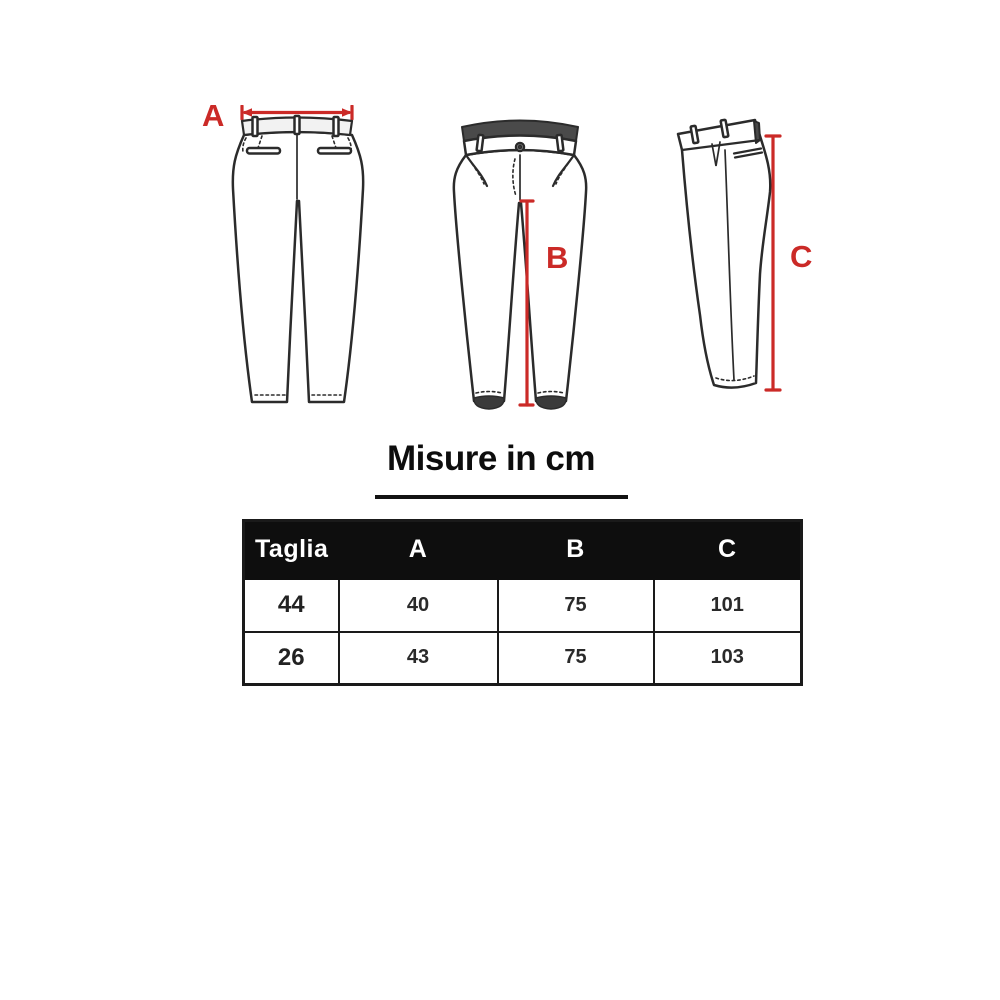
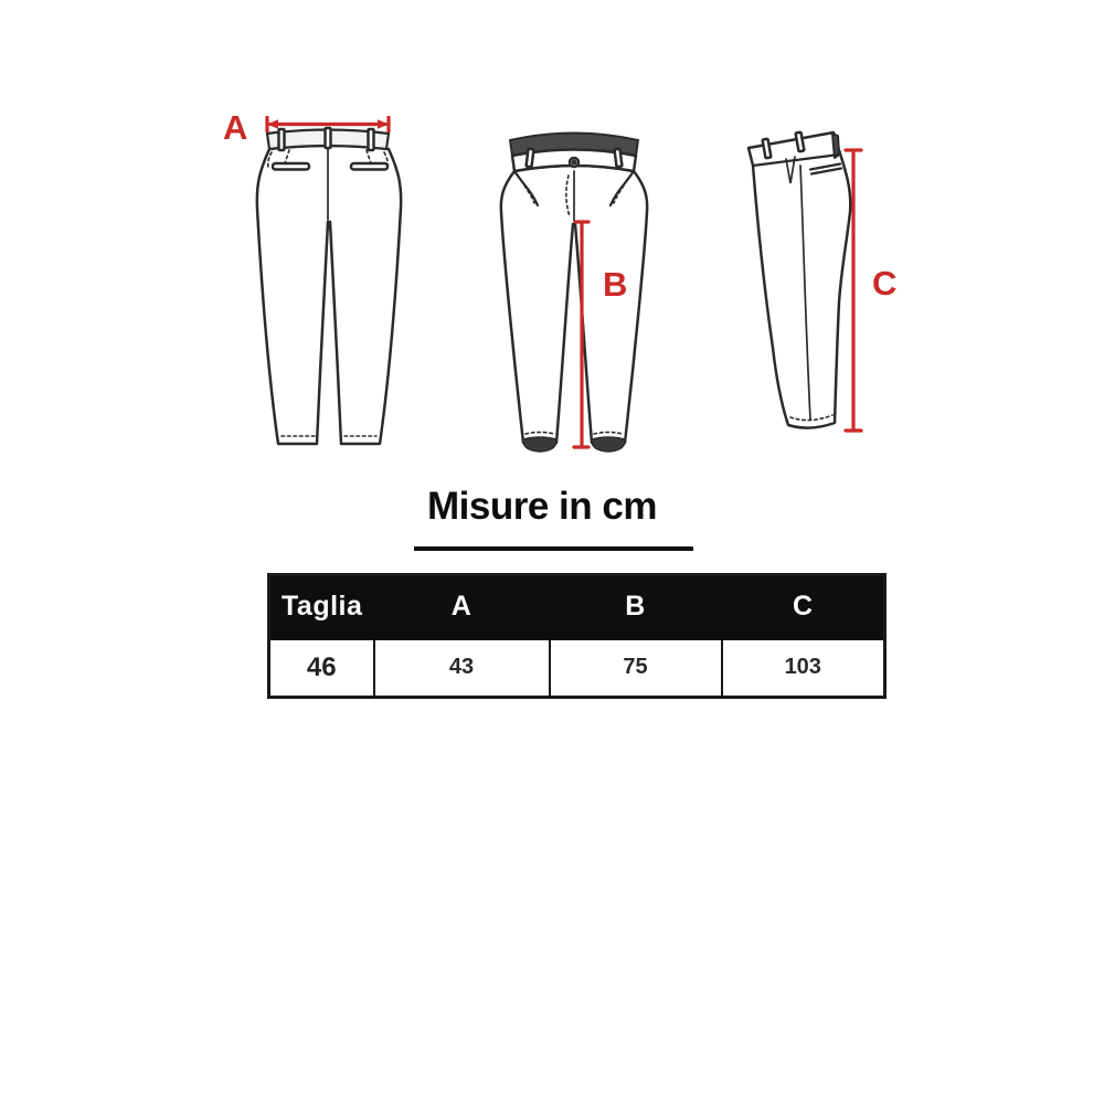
  A
  B
  C
  Misure in cm
  Taglia	A	B	C
- 44	40	75	101
- 26	43	75	103
+ 46	43	75	103
